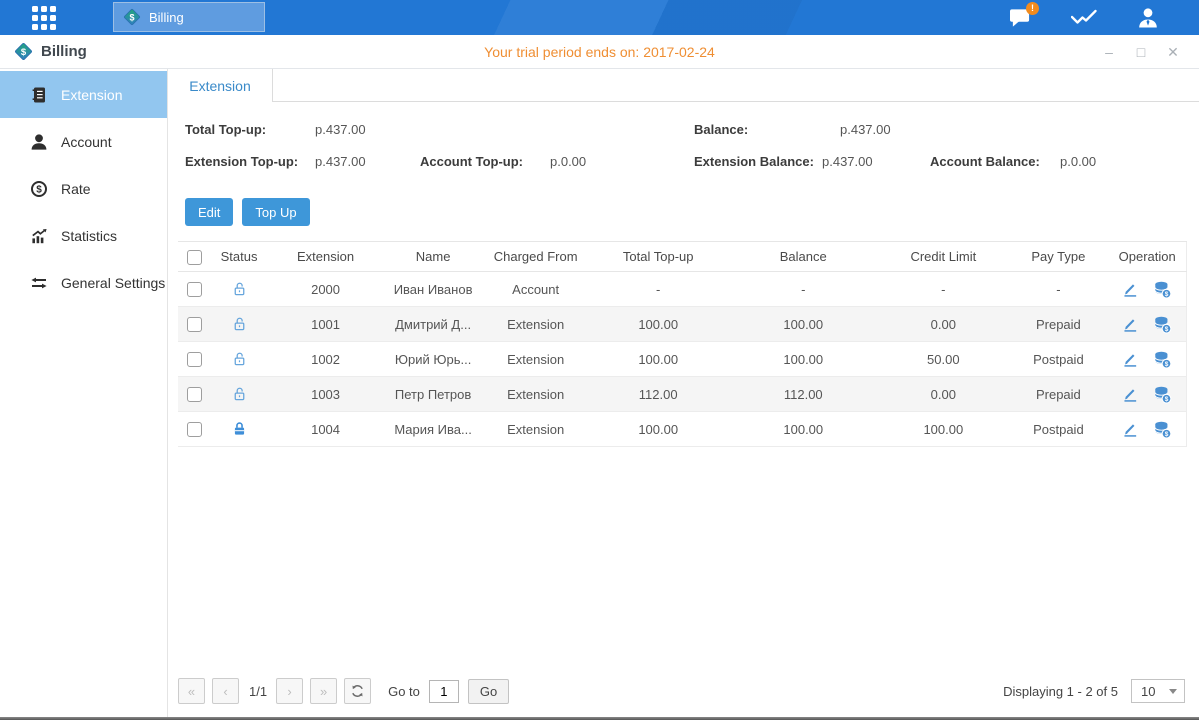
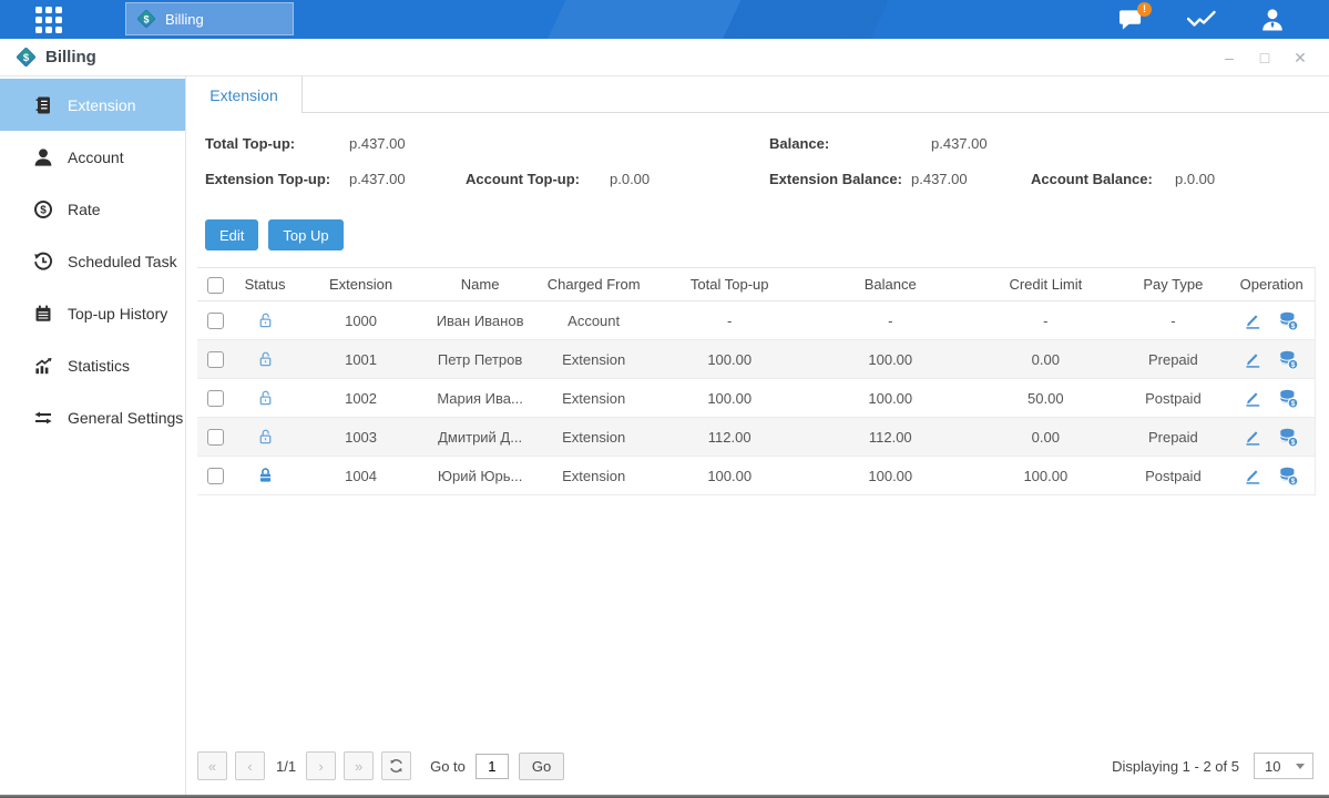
  Billing
  !
  Billing
- Your trial period ends on: 2017-02-24
  –
  □
  ✕
  Extension
  Account
  Rate
+ Scheduled Task
+ Top-up History
  Statistics
  General Settings
  Extension
  Total Top-up:
  p.437.00
  Balance:
  p.437.00
  Extension Top-up:
  p.437.00
  Account Top-up:
  p.0.00
  Extension Balance:
  p.437.00
  Account Balance:
  p.0.00
  Edit
  Top Up
  	Status	Extension	Name	Charged From	Total Top-up	Balance	Credit Limit	Pay Type	Operation
- 		2000	Иван Иванов	Account	-	-	-	-
+ 		1000	Иван Иванов	Account	-	-	-	-
- 		1001	Дмитрий Д...	Extension	100.00	100.00	0.00	Prepaid
+ 		1001	Петр Петров	Extension	100.00	100.00	0.00	Prepaid
- 		1002	Юрий Юрь...	Extension	100.00	100.00	50.00	Postpaid
+ 		1002	Мария Ива...	Extension	100.00	100.00	50.00	Postpaid
- 		1003	Петр Петров	Extension	112.00	112.00	0.00	Prepaid
+ 		1003	Дмитрий Д...	Extension	112.00	112.00	0.00	Prepaid
- 		1004	Мария Ива...	Extension	100.00	100.00	100.00	Postpaid
+ 		1004	Юрий Юрь...	Extension	100.00	100.00	100.00	Postpaid
  «
  ‹
  1/1
  ›
  »
  Go to
  1
  Go
  Displaying 1 - 2 of 5
  10
